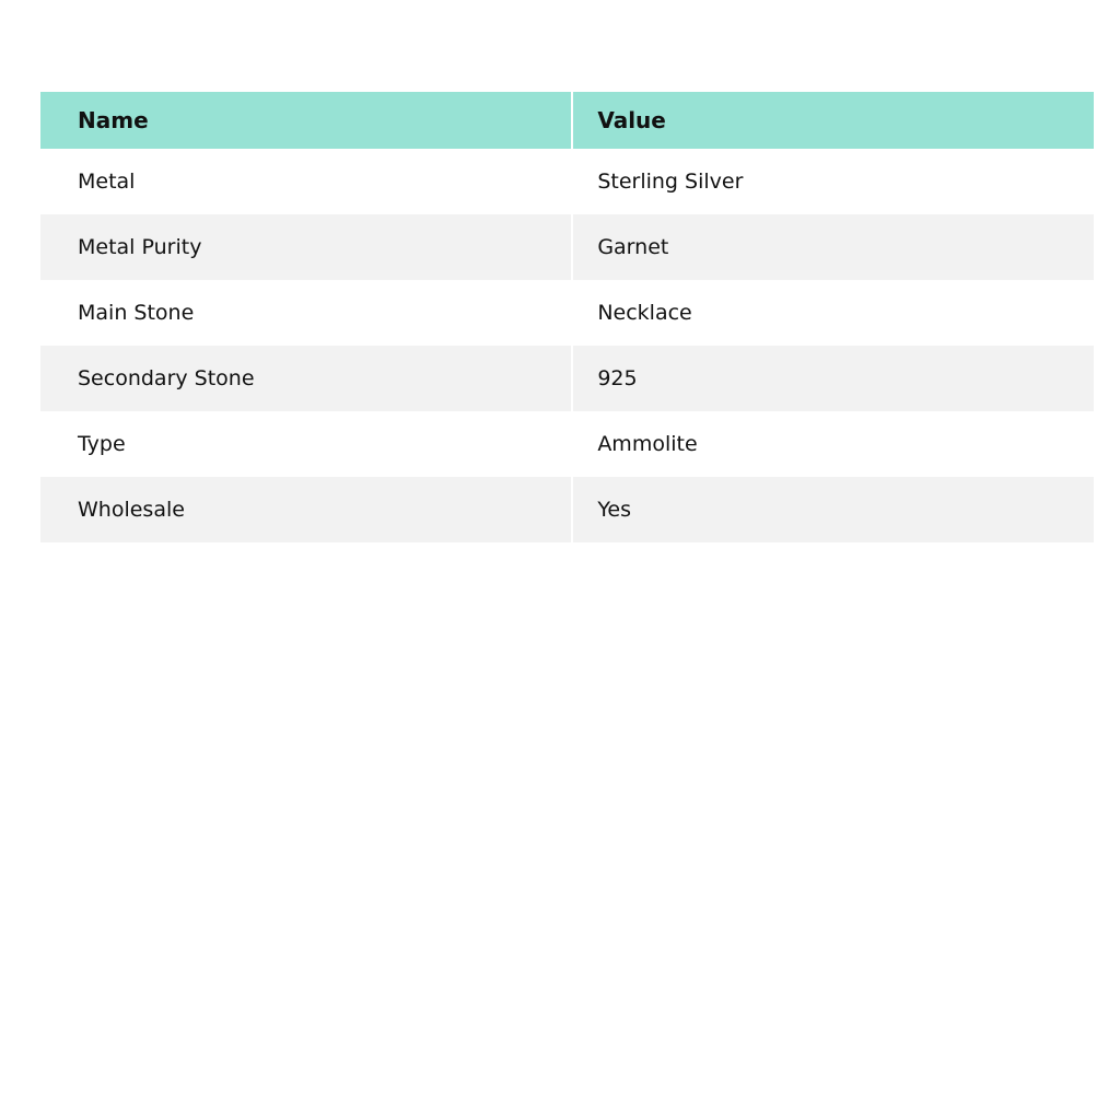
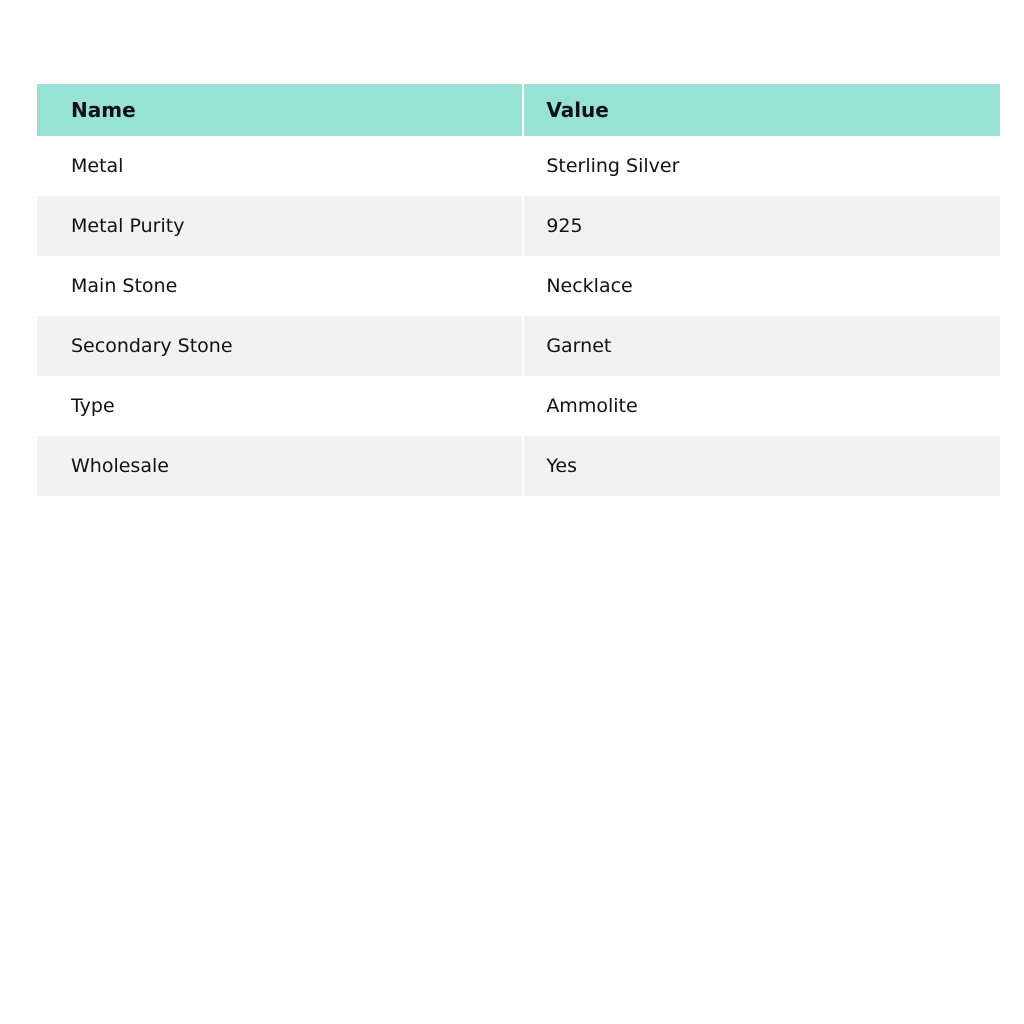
  Name	Value
  Metal	Sterling Silver
- Metal Purity	Garnet
+ Metal Purity	925
  Main Stone	Necklace
- Secondary Stone	925
+ Secondary Stone	Garnet
  Type	Ammolite
  Wholesale	Yes
